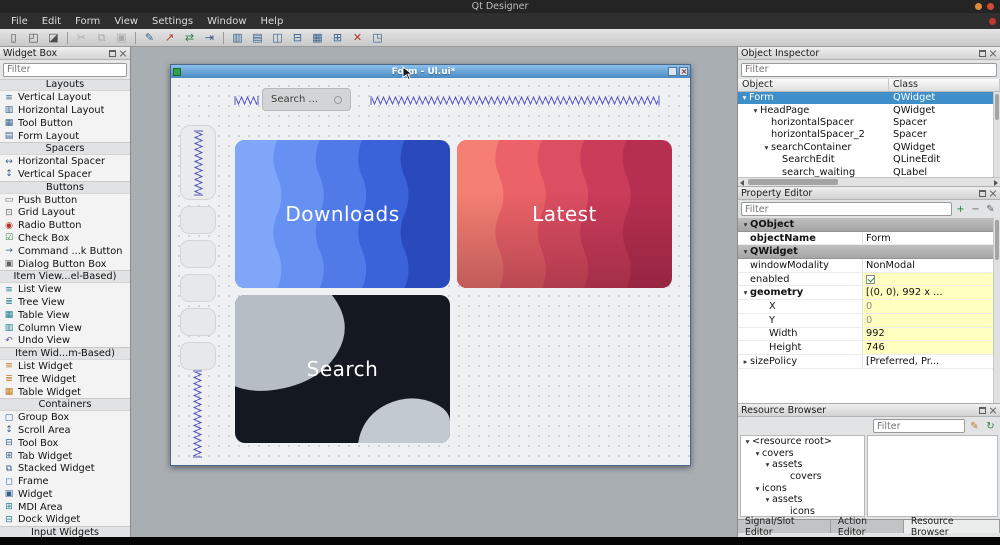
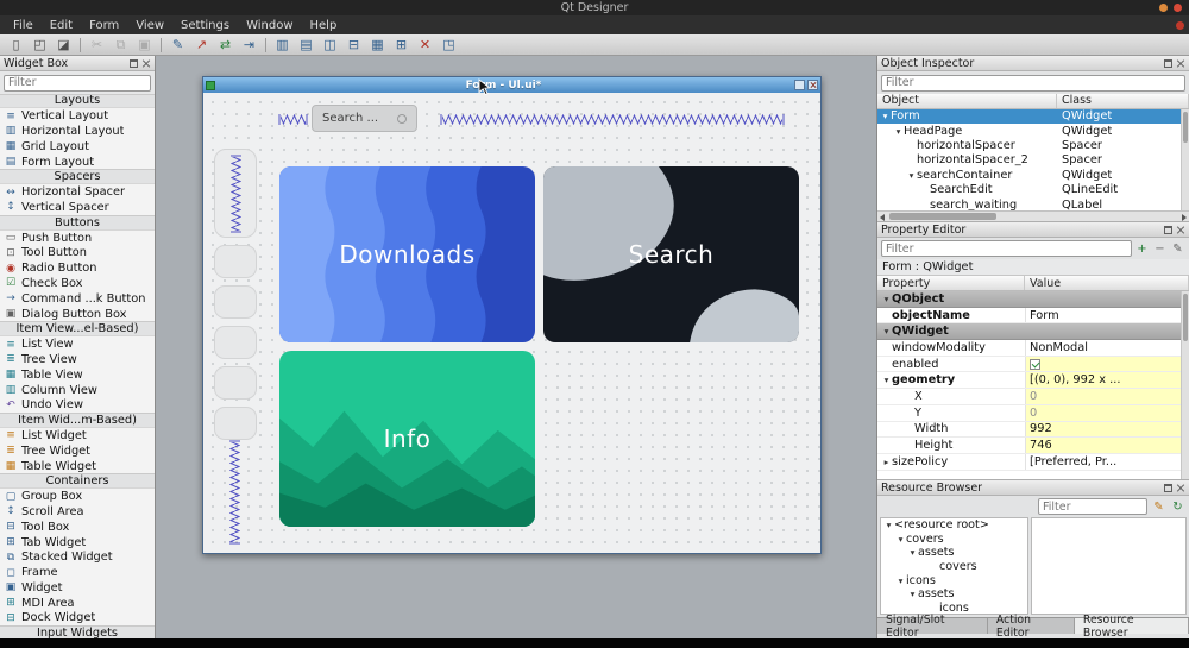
  Qt Designer
  File
  Edit
  Form
  View
  Settings
  Window
  Help
  ▯
  ◰
  ◪
  ✂
  ⧉
  ▣
  ✎
  ↗
  ⇄
  ⇥
  ▥
  ▤
  ◫
  ⊟
  ▦
  ⊞
  ✕
  ◳
  Widget Box
  Filter
  Layouts
  ≡
  Vertical Layout
  ▥
  Horizontal Layout
  ▦
- Tool Button
+ Grid Layout
  ▤
  Form Layout
  Spacers
  ↔
  Horizontal Spacer
  ↕
  Vertical Spacer
  Buttons
  ▭
  Push Button
  ⊡
- Grid Layout
+ Tool Button
  ◉
  Radio Button
  ☑
  Check Box
  →
  Command ...k Button
  ▣
  Dialog Button Box
  Item View...el-Based)
  ≡
  List View
  ≣
  Tree View
  ▦
  Table View
  ▥
  Column View
  ↶
  Undo View
  Item Wid...m-Based)
  ≡
  List Widget
  ≣
  Tree Widget
  ▦
  Table Widget
  Containers
  ▢
  Group Box
  ↕
  Scroll Area
  ⊟
  Tool Box
  ⊞
  Tab Widget
  ⧉
  Stacked Widget
  ◻
  Frame
  ▣
  Widget
  ⊞
  MDI Area
  ⊟
  Dock Widget
  Input Widgets
  Fom - Ul.ui*
  Search ...
  Downloads
- Latest
  Search
+ Info
  Object Inspector
  Filter
  Object
  Class
  ▾
  Form
  QWidget
  ▾
  HeadPage
  QWidget
  horizontalSpacer
  Spacer
  horizontalSpacer_2
  Spacer
  ▾
  searchContainer
  QWidget
  SearchEdit
  QLineEdit
  search_waiting
  QLabel
  Property Editor
  Filter
  +
  −
  ✎
+ Form : QWidget
+ Property
+ Value
  ▾
  QObject
  objectName
  Form
  ▾
  QWidget
  windowModality
  NonModal
  enabled
  ▾
  geometry
  [(0, 0), 992 x ...
  X
  0
  Y
  0
  Width
  992
  Height
  746
  ▸
  sizePolicy
  [Preferred, Pr...
  Resource Browser
  Filter
  ✎
  ↻
  ▾
  <resource root>
  ▾
  covers
  ▾
  assets
  covers
  ▾
  icons
  ▾
  assets
  icons
  Signal/Slot Editor
  Action Editor
  Resource Browser
